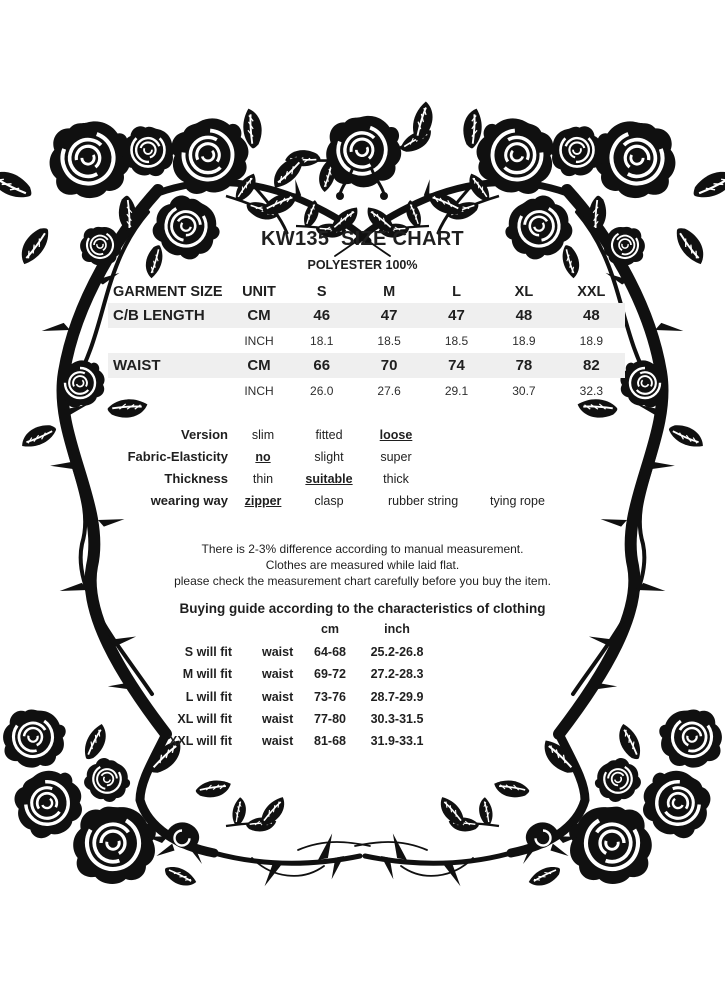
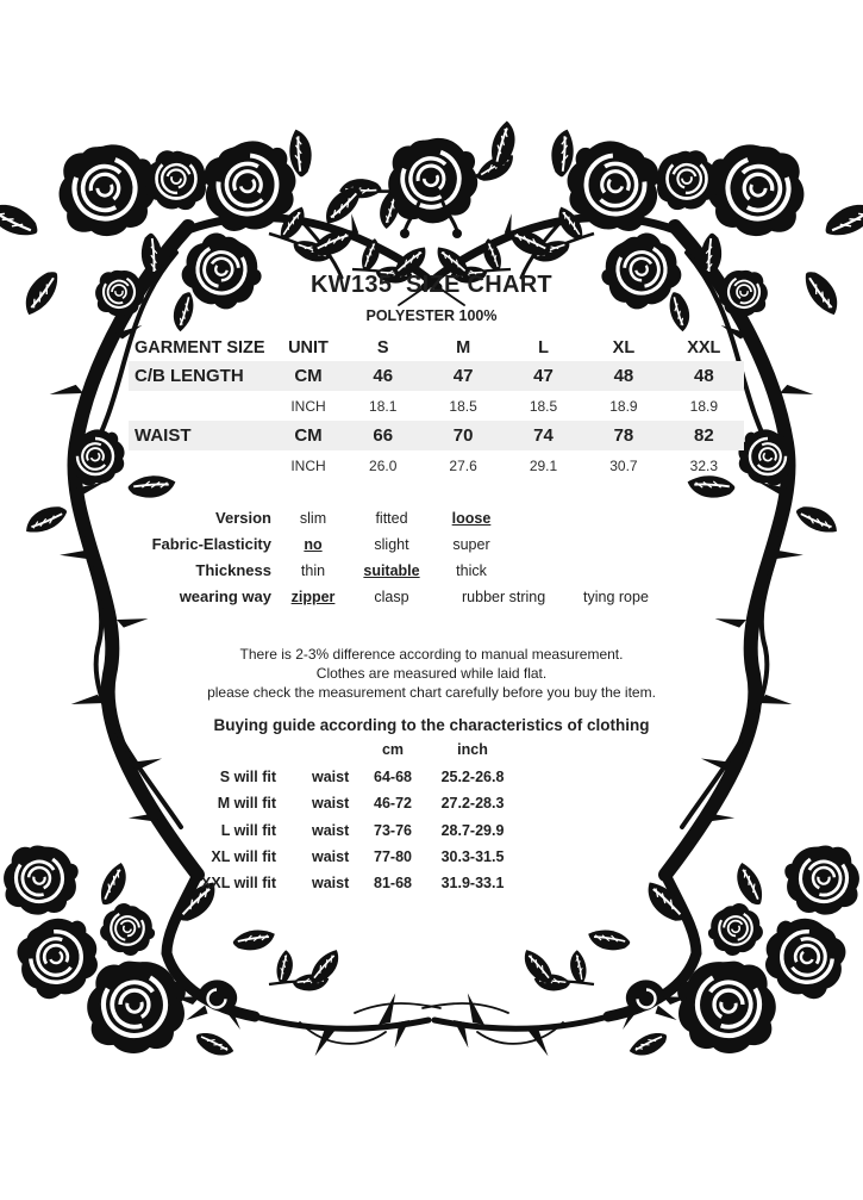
  KW135 SIZE CHART
  POLYESTER 100%
  GARMENT SIZE
  UNIT
  S
  M
  L
  XL
  XXL
  C/B LENGTH
  CM
  46
  47
  47
  48
  48
  INCH
  18.1
  18.5
  18.5
  18.9
  18.9
  WAIST
  CM
  66
  70
  74
  78
  82
  INCH
  26.0
  27.6
  29.1
  30.7
  32.3
  Version
  slim
  fitted
  loose
  Fabric-Elasticity
  no
  slight
  super
  Thickness
  thin
  suitable
  thick
  wearing way
  zipper
  clasp
  rubber string
  tying rope
  There is 2-3% difference according to manual measurement.
  Clothes are measured while laid flat.
  please check the measurement chart carefully before you buy the item.
  Buying guide according to the characteristics of clothing
  cm
  inch
  S will fit
  waist
  64-68
  25.2-26.8
  M will fit
  waist
- 69-72
+ 46-72
  27.2-28.3
  L will fit
  waist
  73-76
  28.7-29.9
  XL will fit
  waist
  77-80
  30.3-31.5
  XXL will fit
  waist
  81-68
  31.9-33.1
